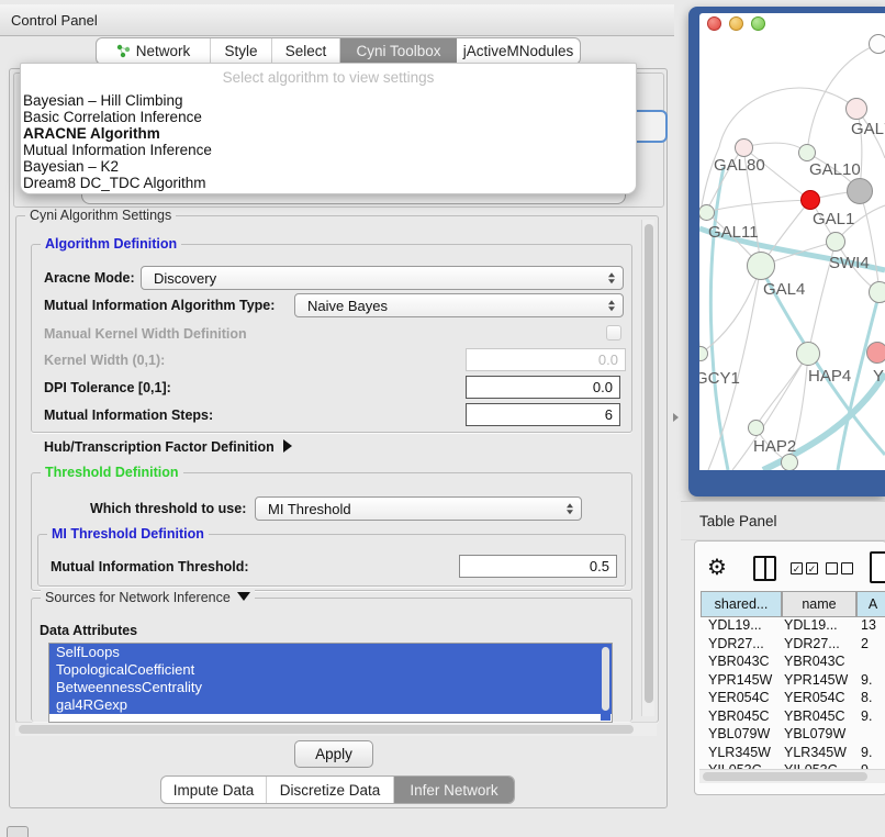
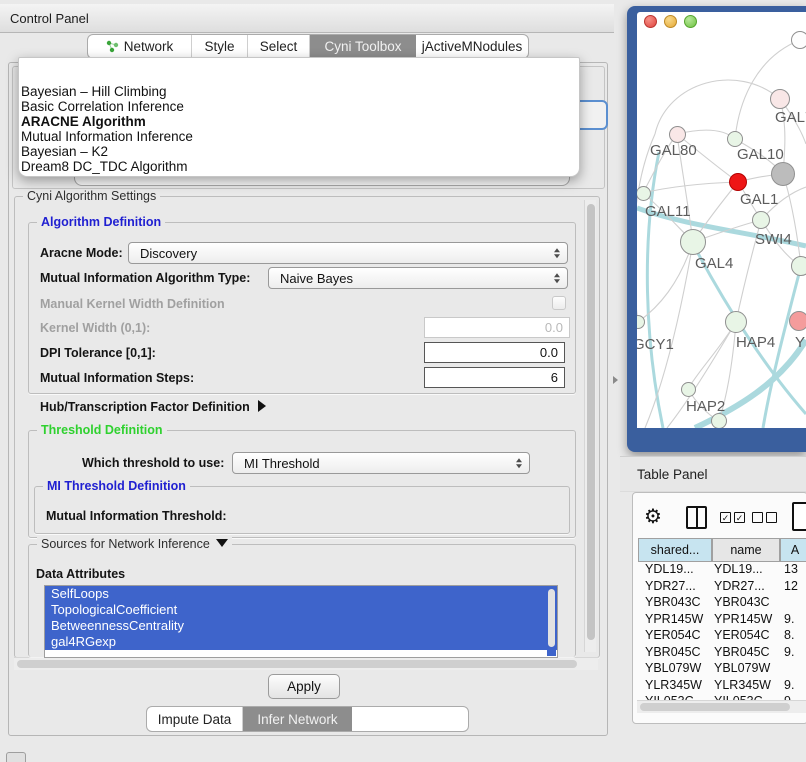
  Control Panel
  Network
  Style
  Select
  Cyni Toolbox
  jActiveMNodules
- Select algorithm to view settings
  Bayesian – Hill Climbing
  Basic Correlation Inference
  ARACNE Algorithm
  Mutual Information Inference
  Bayesian – K2
  Dream8 DC_TDC Algorithm
  Cyni Algorithm Settings
  Algorithm Definition
  Aracne Mode:
  Discovery
  Mutual Information Algorithm Type:
  Naive Bayes
  Manual Kernel Width Definition
  Kernel Width (0,1):
  0.0
  DPI Tolerance [0,1]:
  0.0
  Mutual Information Steps:
  6
  Hub/Transcription Factor Definition
  Threshold Definition
  Which threshold to use:
  MI Threshold
  MI Threshold Definition
  Mutual Information Threshold:
- 0.5
  Sources for Network Inference
  Data Attributes
  SelfLoops
  TopologicalCoefficient
  BetweennessCentrality
  gal4RGexp
  Apply
  Impute Data
- Discretize Data
  Infer Network
  GAL
  GAL80
  GAL10
  GAL1
  GAL11
  SWI4
  GAL4
  GCY1
  HAP4
  Y
  HAP2
  Table Panel
  ⚙
  ✓
  ✓
  shared...
  name
  A
  YDL19...
  YDL19...
  13
  YDR27...
  YDR27...
- 2
+ 12
  YBR043C
  YBR043C
  YPR145W
  YPR145W
  9.
  YER054C
  YER054C
  8.
  YBR045C
  YBR045C
  9.
  YBL079W
  YBL079W
  YLR345W
  YLR345W
  9.
